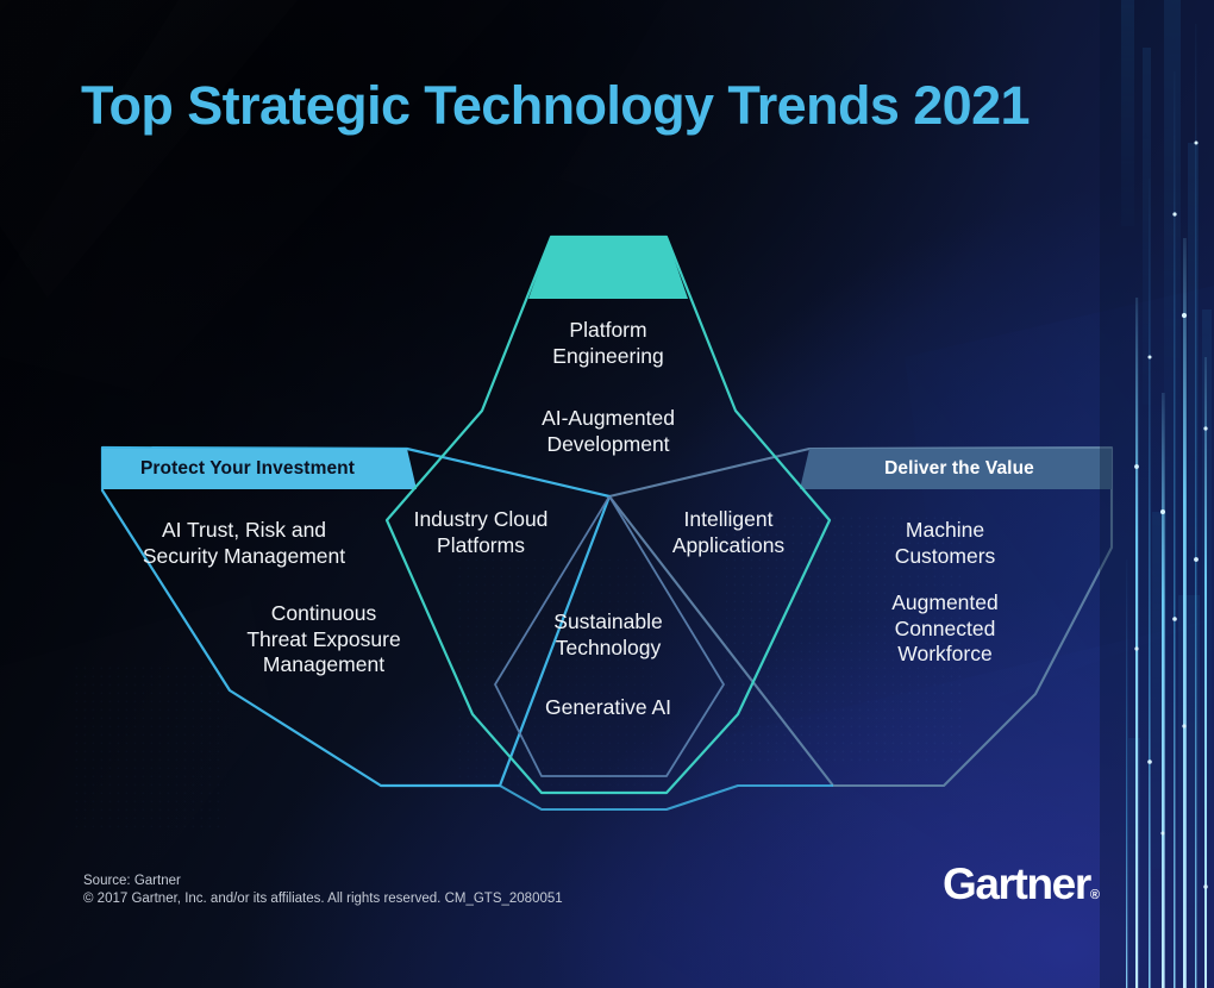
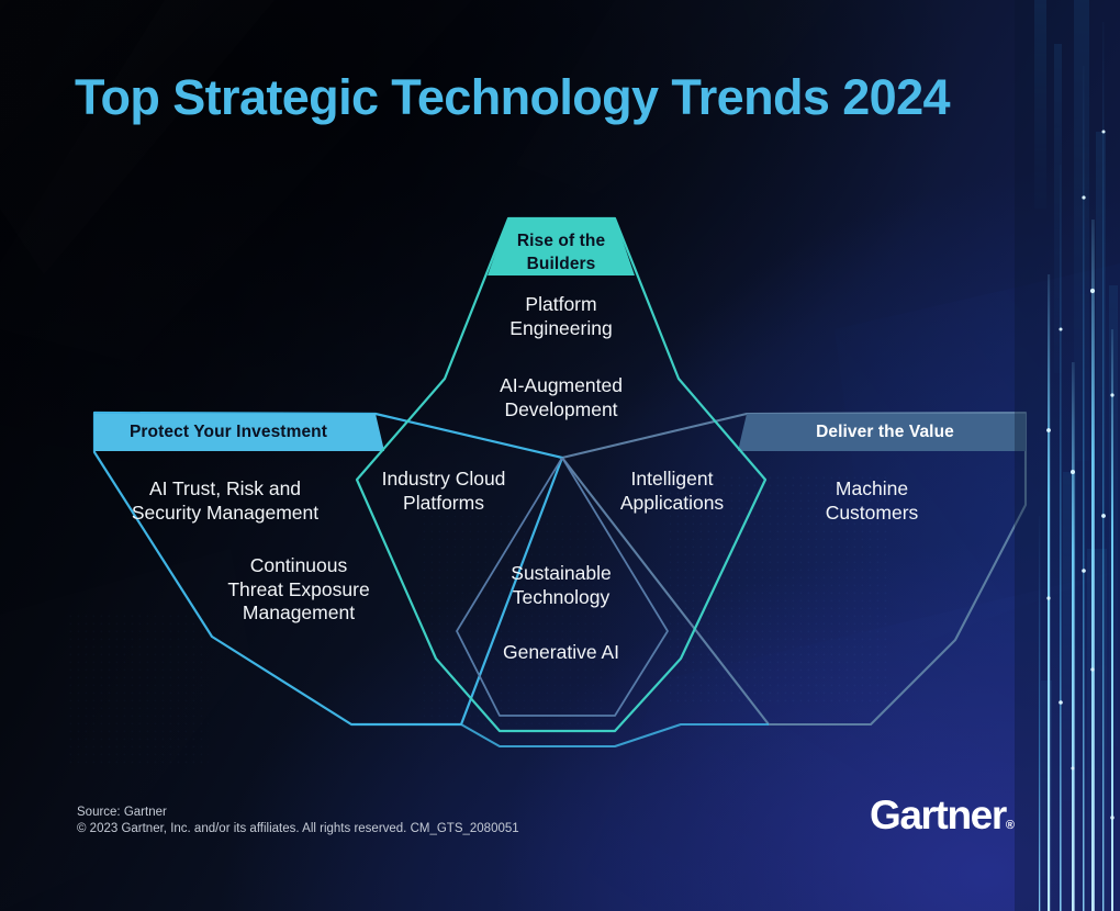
- Top Strategic Technology Trends 2021
+ Top Strategic Technology Trends 2024
+ Rise of the
+ Builders
  Protect Your Investment
  Deliver the Value
  Platform
  Engineering
  AI-Augmented
  Development
  Industry Cloud
  Platforms
  Intelligent
  Applications
  Sustainable
  Technology
  Generative AI
  AI Trust, Risk and
  Security Management
  Continuous
  Threat Exposure
  Management
  Machine
  Customers
- Augmented
- Connected
- Workforce
  Source: Gartner
- © 2017 Gartner, Inc. and/or its affiliates. All rights reserved. CM_GTS_2080051
+ © 2023 Gartner, Inc. and/or its affiliates. All rights reserved. CM_GTS_2080051
  Gartner®
